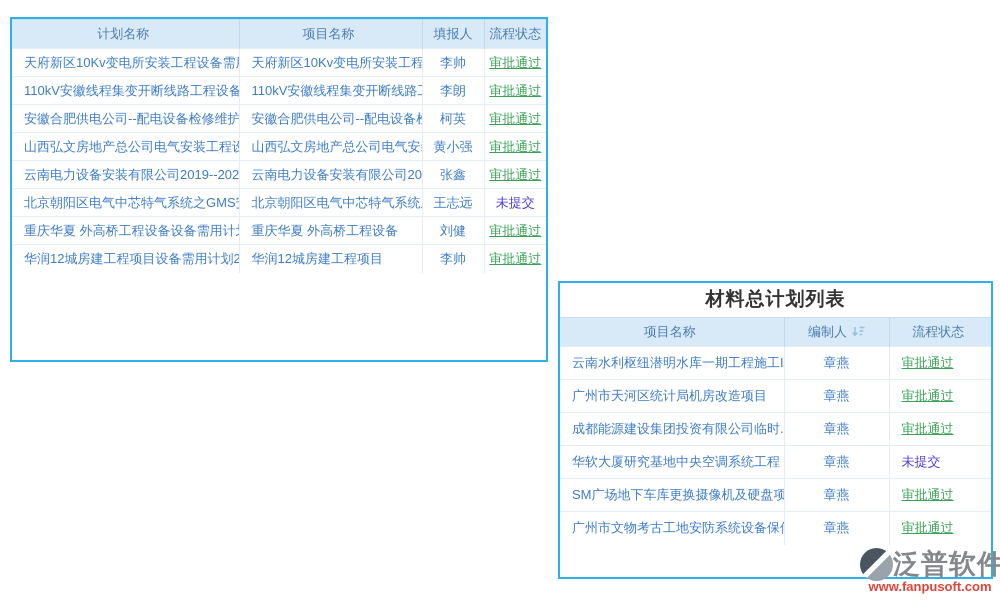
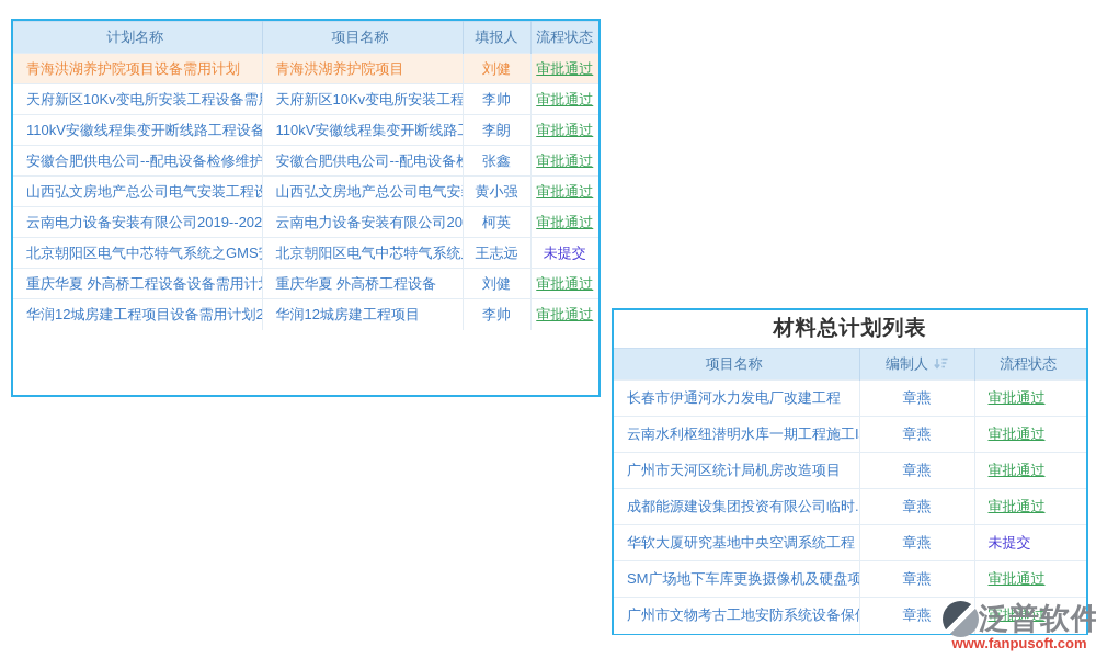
  计划名称	项目名称	填报人	流程状态
+ 青海洪湖养护院项目设备需用计划	青海洪湖养护院项目	刘健	审批通过
  天府新区10Kv变电所安装工程设备需	天府新区10Kv变电所安装工程	李帅	审批通过
  110kV安徽线程集变开断线路工程设备	110kV安徽线程集变开断线路	李朗	审批通过
- 安徽合肥供电公司--配电设备检修维护	安徽合肥供电公司--配电设备	柯英	审批通过
+ 安徽合肥供电公司--配电设备检修维护	安徽合肥供电公司--配电设备	张鑫	审批通过
  山西弘文房地产总公司电气安装工程	山西弘文房地产总公司电气安	黄小强	审批通过
- 云南电力设备安装有限公司2019--202	云南电力设备安装有限公司20	张鑫	审批通过
+ 云南电力设备安装有限公司2019--202	云南电力设备安装有限公司20	柯英	审批通过
  北京朝阳区电气中芯特气系统之GMS	北京朝阳区电气中芯特气系统	王志远	未提交
  重庆华夏 外高桥工程设备设备需用计	重庆华夏 外高桥工程设备	刘健	审批通过
  华润12城房建工程项目设备需用计划2	华润12城房建工程项目	李帅	审批通过
  材料总计划列表
  项目名称	编制人	流程状态
+ 长春市伊通河水力发电厂改建工程	章燕	审批通过
  云南水利枢纽潜明水库一期工程施工I	章燕	审批通过
  广州市天河区统计局机房改造项目	章燕	审批通过
  成都能源建设集团投资有限公司临时.	章燕	审批通过
  华软大厦研究基地中央空调系统工程	章燕	未提交
  SM广场地下车库更换摄像机及硬盘项	章燕	审批通过
  广州市文物考古工地安防系统设备保	章燕	审批通过
  泛普软件
  www.fanpusoft.com
